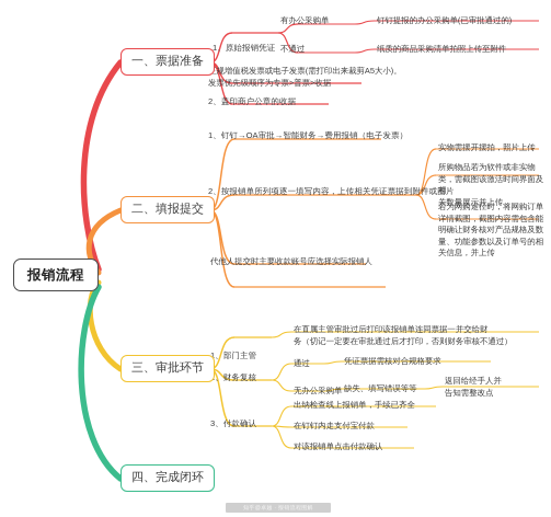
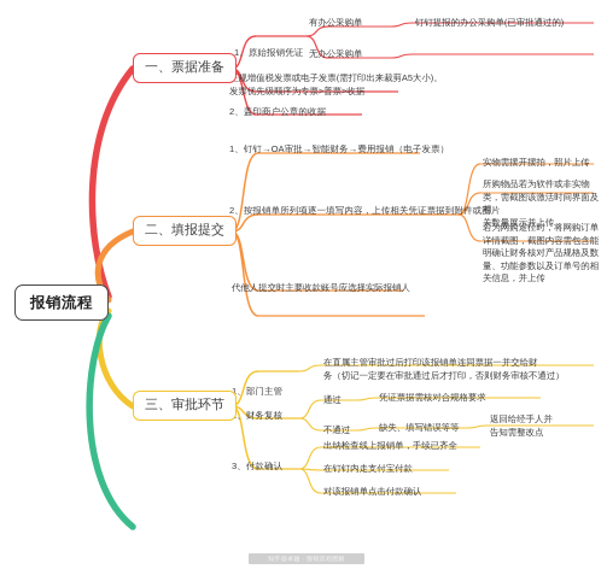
  报销流程
  一、票据准备
  二、填报提交
  三、审批环节
- 四、完成闭环
  1、原始报销凭证
  有办公采购单
- 不通过
+ 无办公采购单
  钉钉提报的办公采购单(已审批通过的)
- 纸质的商品采购清单拍照上传至附件
  规增值税发票或电子发票(需打印出来裁剪A5大小)。
  发票优先级顺序为专票>普票>收据
  2、盖印商户公章的收据
  1、钉钉→OA审批→智能财务→费用报销（电子发票）
  2、按报销单所列项逐一填写内容，上传相关凭证票据到附件或图片
  代他人提交时主要收款账号应选择实际报销人
  实物需摆开摆拍，照片上传
  所购物品若为软件或非实物
  类，需截图该激活时间界面及相
  关数量展示并上传
  若为网购途径时，将网购订单
  详情截图，截图内容需包含能
  明确让财务核对产品规格及数
  量、功能参数以及订单号的相
  关信息，并上传
  1、部门主管
  在直属主管审批过后打印该报销单连同票据一并交给财
  务（切记一定要在审批通过后才打印，否则财务审核不通过）
  、财务复核
  通过
- 无办公采购单
+ 不通过
  凭证票据需核对合规格要求
  缺失、填写错误等等
  返回给经手人并
  告知需整改点
  3、付款确认
  出纳检查线上报销单，手续已齐全
  在钉钉内走支付宝付款
  对该报销单点击付款确认
